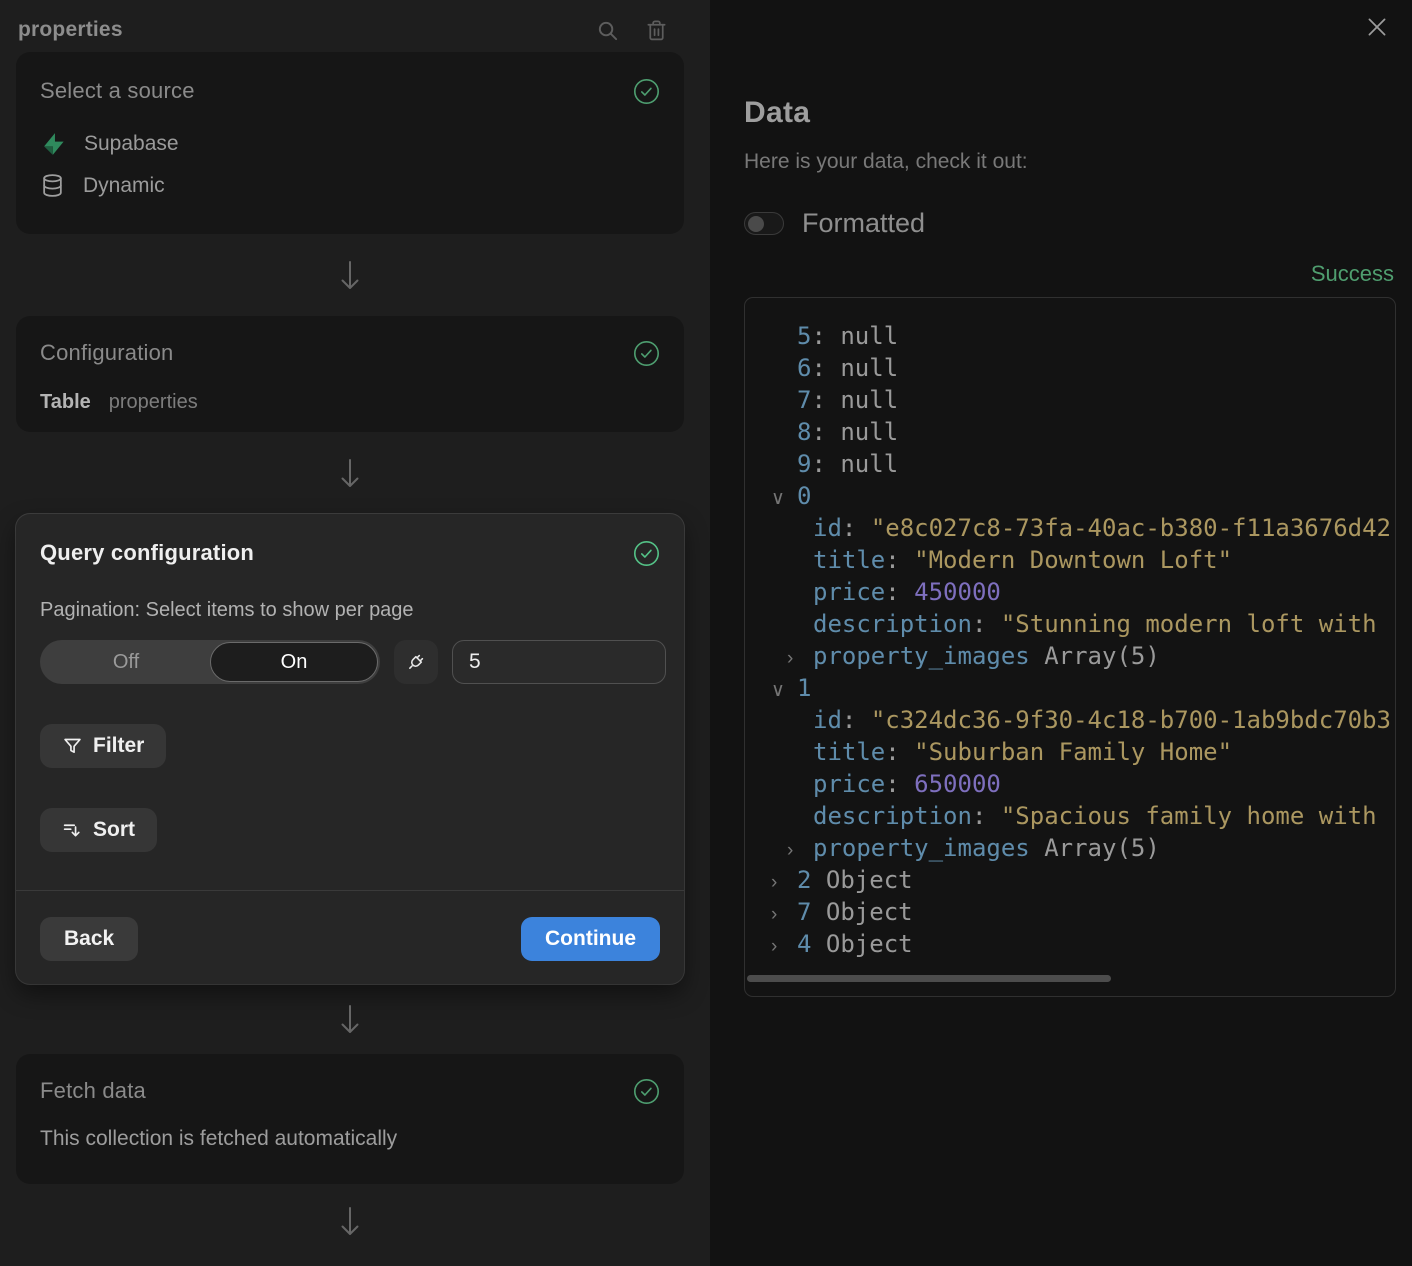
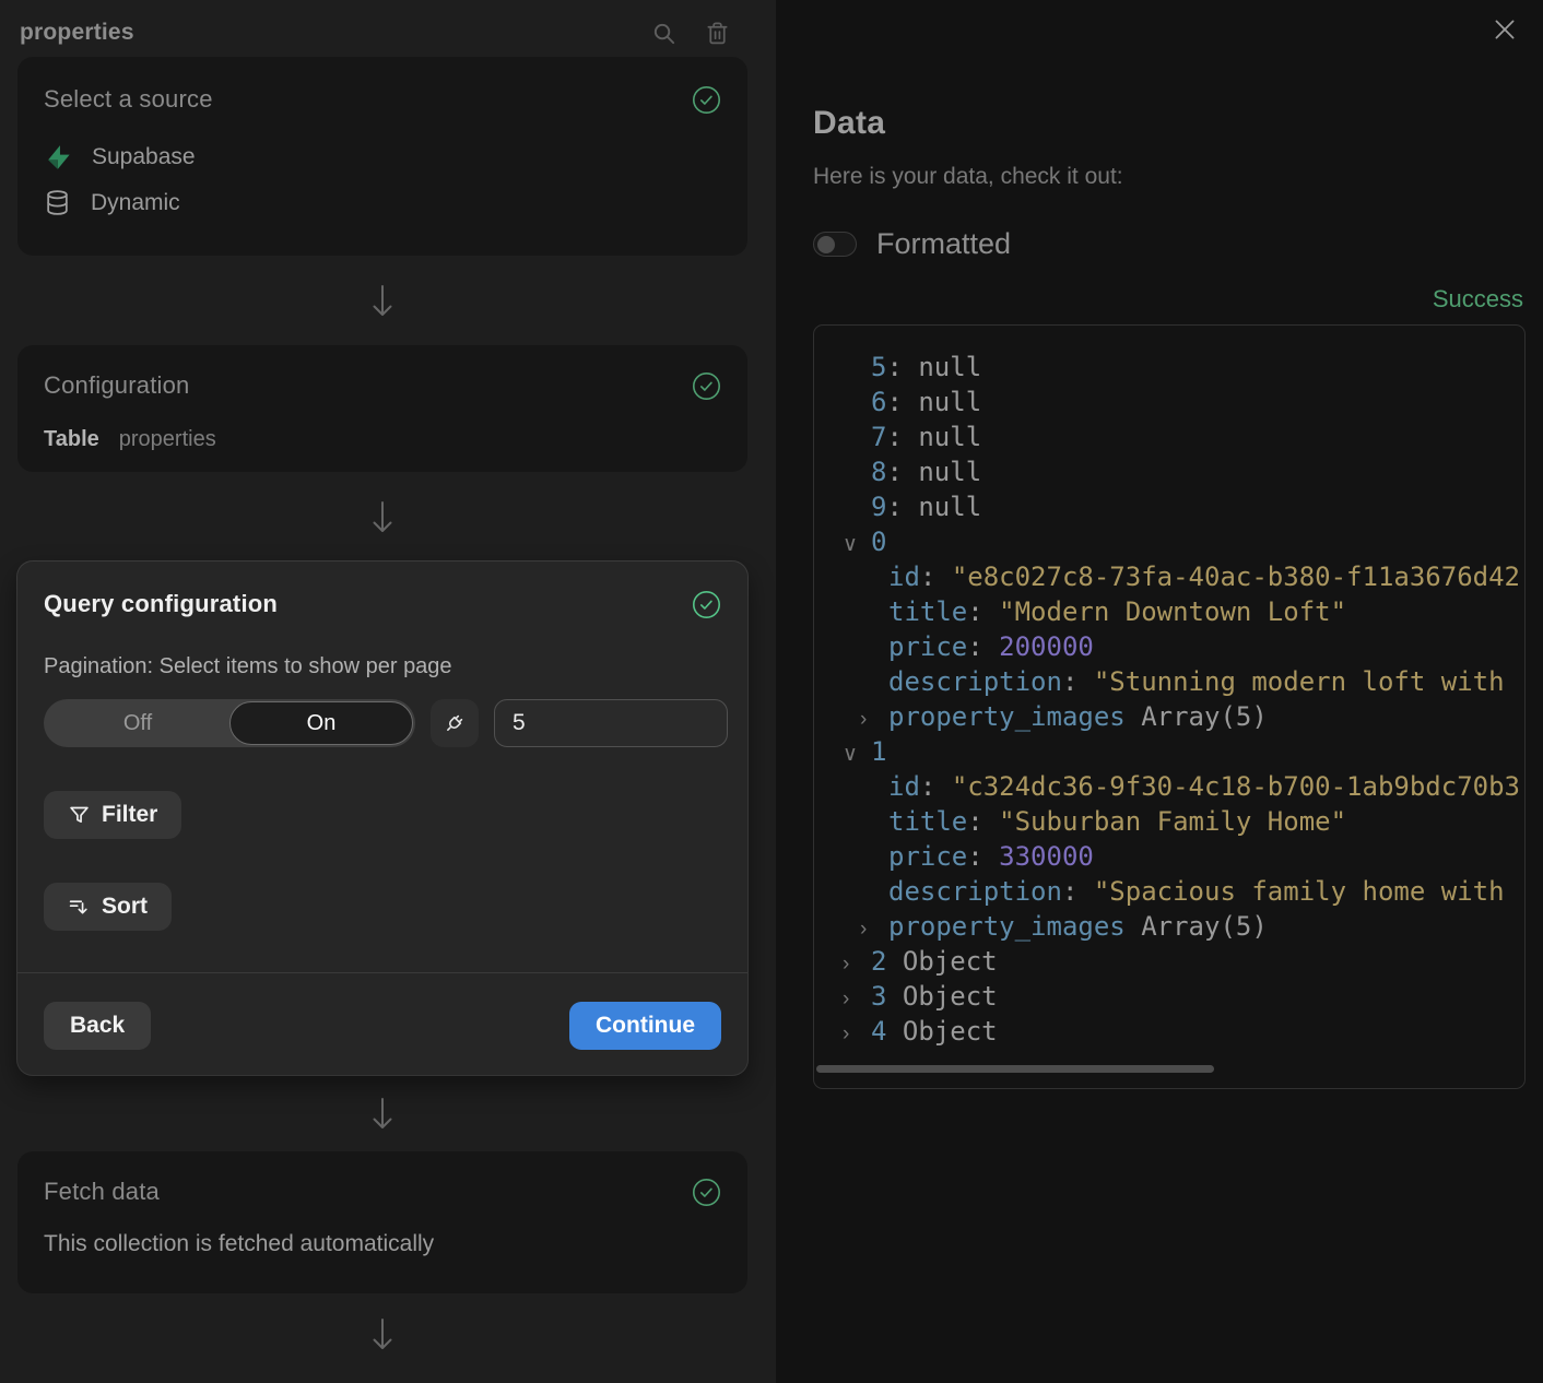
  properties
  Select a source
  Supabase
  Dynamic
  Configuration
  Table
  properties
  Query configuration
  Pagination: Select items to show per page
  Off
  On
  5
  Filter
  Sort
  Back
  Continue
  Fetch data
  This collection is fetched automatically
  Data
  Here is your data, check it out:
  Formatted
  Success
  5: null
  6: null
  7: null
  8: null
  9: null
  ∨ 0
  id: "e8c027c8-73fa-40ac-b380-f11a3676d42
  title: "Modern Downtown Loft"
- price: 450000
+ price: 200000
  description: "Stunning modern loft with
  › property_images Array(5)
  ∨ 1
  id: "c324dc36-9f30-4c18-b700-1ab9bdc70b3
  title: "Suburban Family Home"
- price: 650000
+ price: 330000
  description: "Spacious family home with
  › property_images Array(5)
  › 2 Object
- › 7 Object
+ › 3 Object
  › 4 Object
